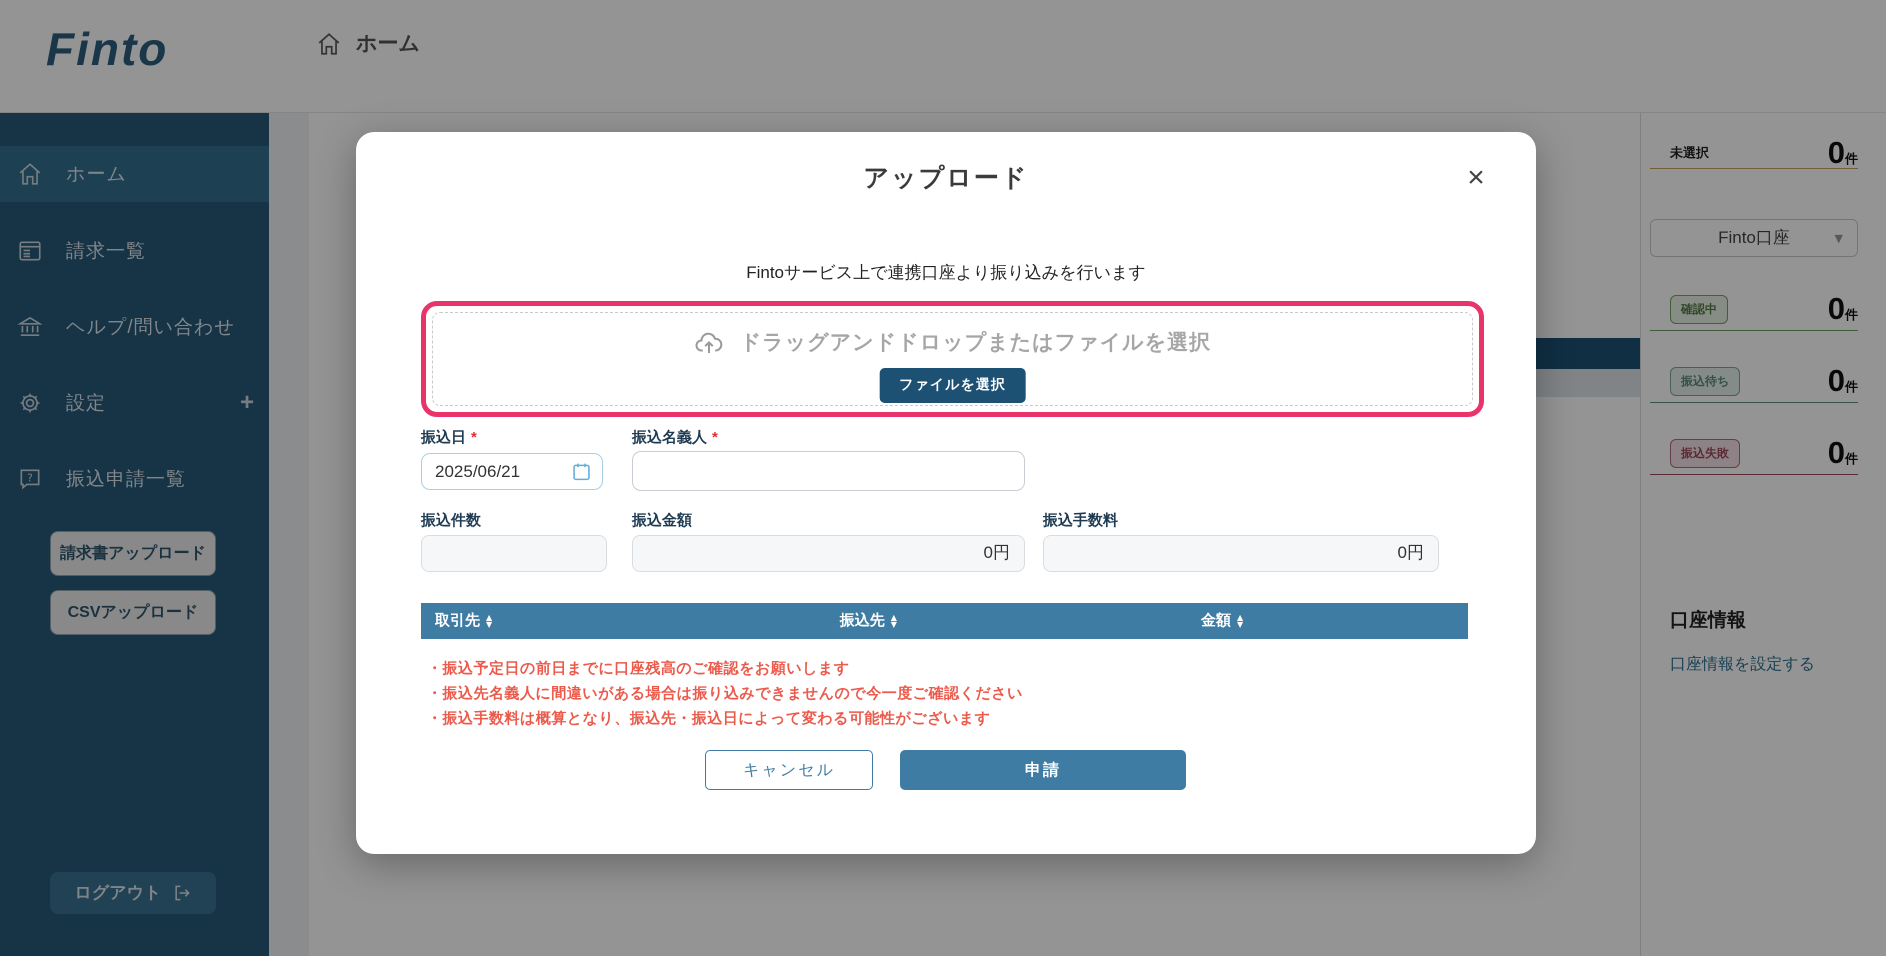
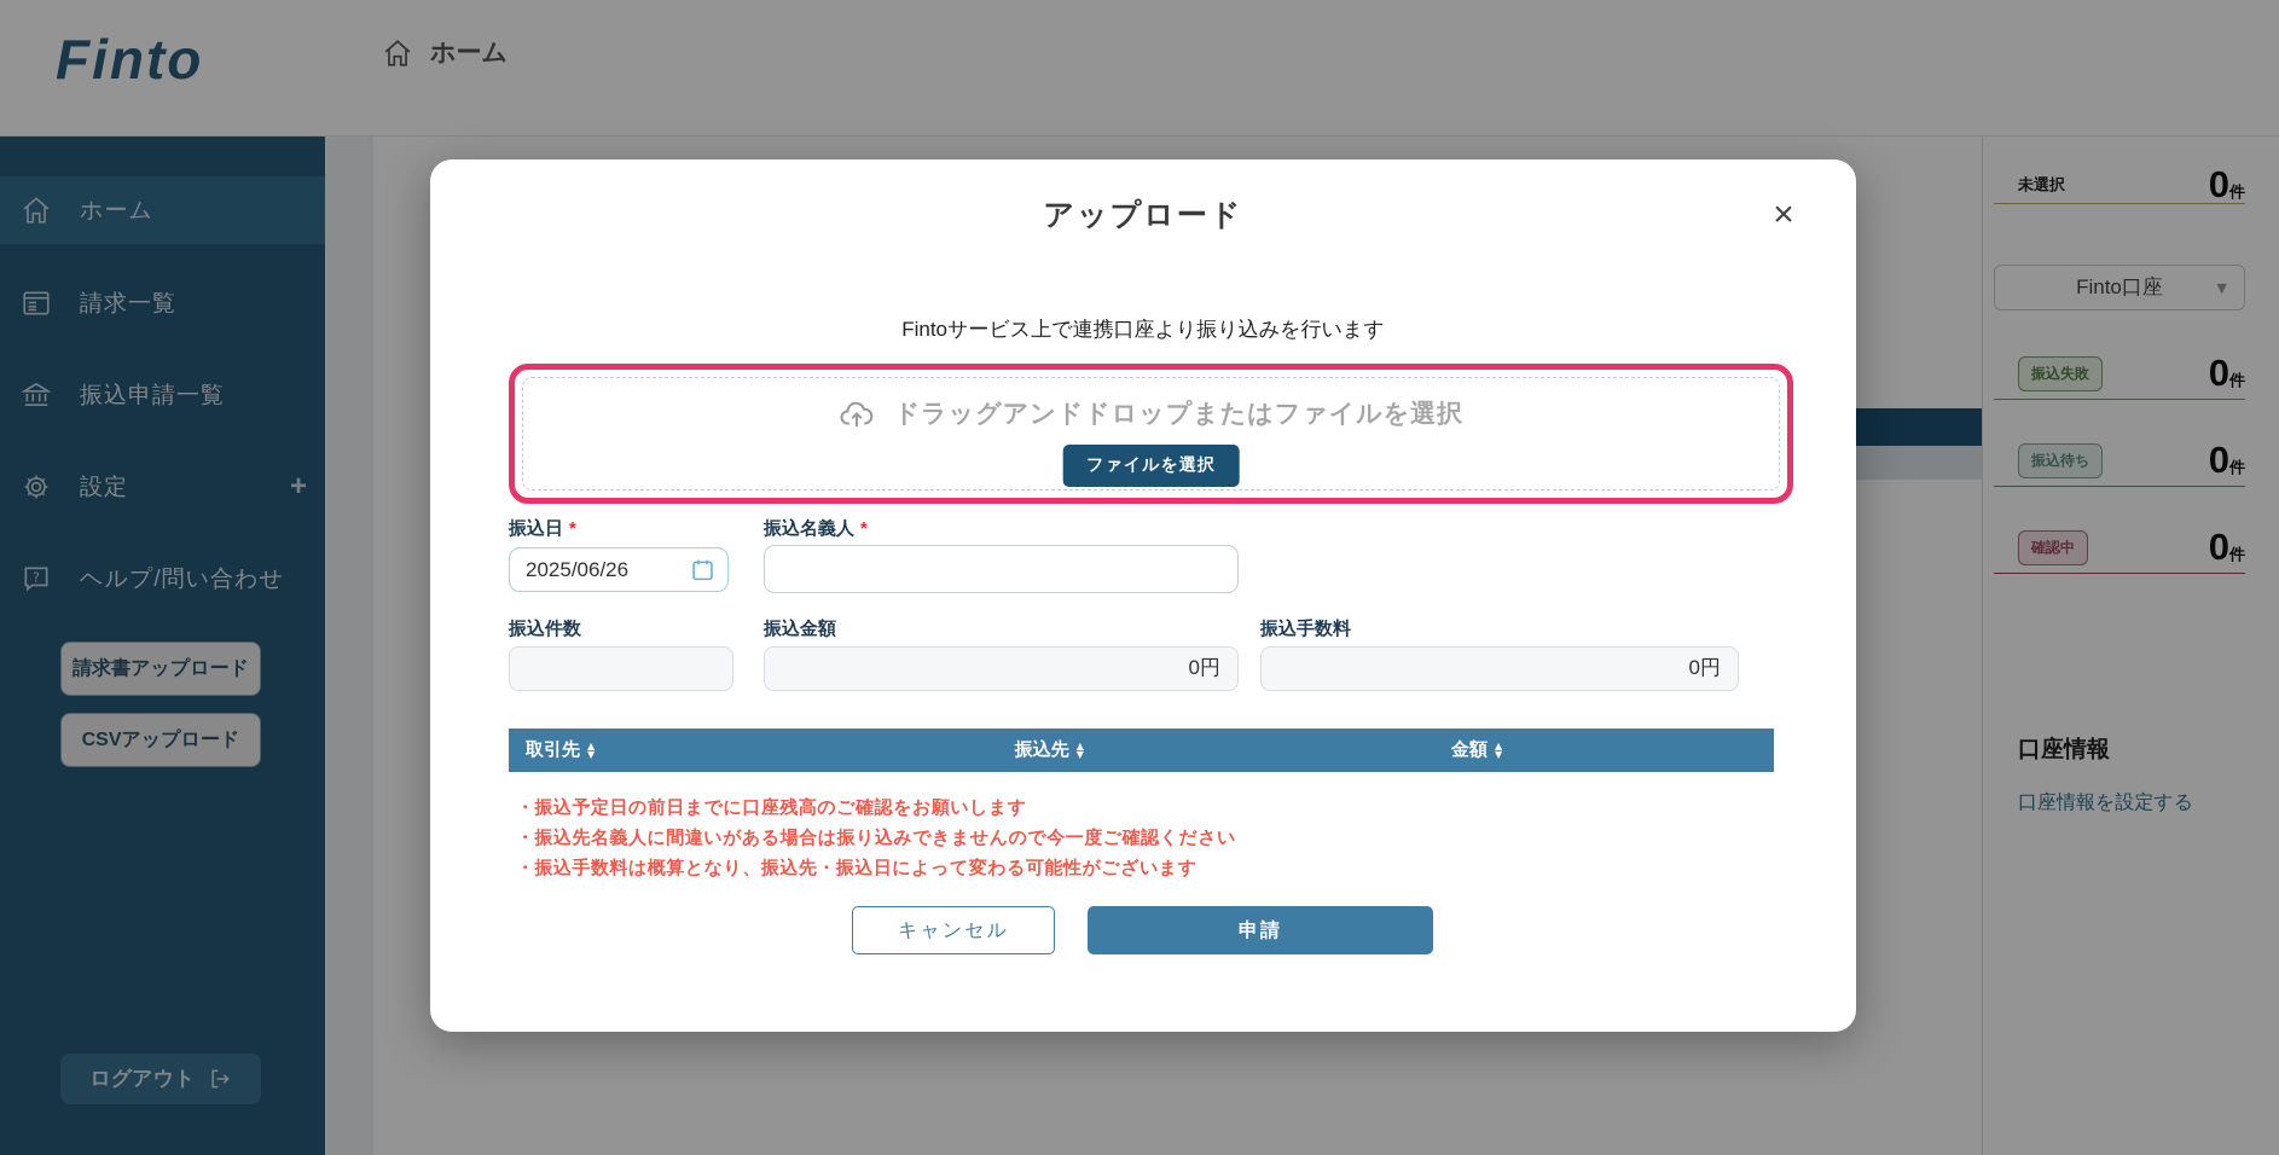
  Finto
  ホーム
  ホーム
  請求一覧
- ヘルプ/問い合わせ
+ 振込申請一覧
  設定
  +
  ?
- 振込申請一覧
+ ヘルプ/問い合わせ
  請求書アップロード
  CSVアップロード
  ログアウト
  未選択
  0件
  Finto口座
  ▼
- 確認中
+ 振込失敗
  0件
  振込待ち
  0件
- 振込失敗
+ 確認中
  0件
  口座情報
  口座情報を設定する
  アップロード
  ×
  Fintoサービス上で連携口座より振り込みを行います
  ドラッグアンドドロップまたはファイルを選択
  ファイルを選択
  振込日 *
- 2025/06/21
+ 2025/06/26
  振込名義人 *
  振込件数
  振込金額
  0円
  振込手数料
  0円
  取引先
  ▲
  ▼
  振込先
  ▲
  ▼
  金額
  ▲
  ▼
  ・振込予定日の前日までに口座残高のご確認をお願いします
  ・振込先名義人に間違いがある場合は振り込みできませんので今一度ご確認ください
  ・振込手数料は概算となり、振込先・振込日によって変わる可能性がございます
  キャンセル
  申請
